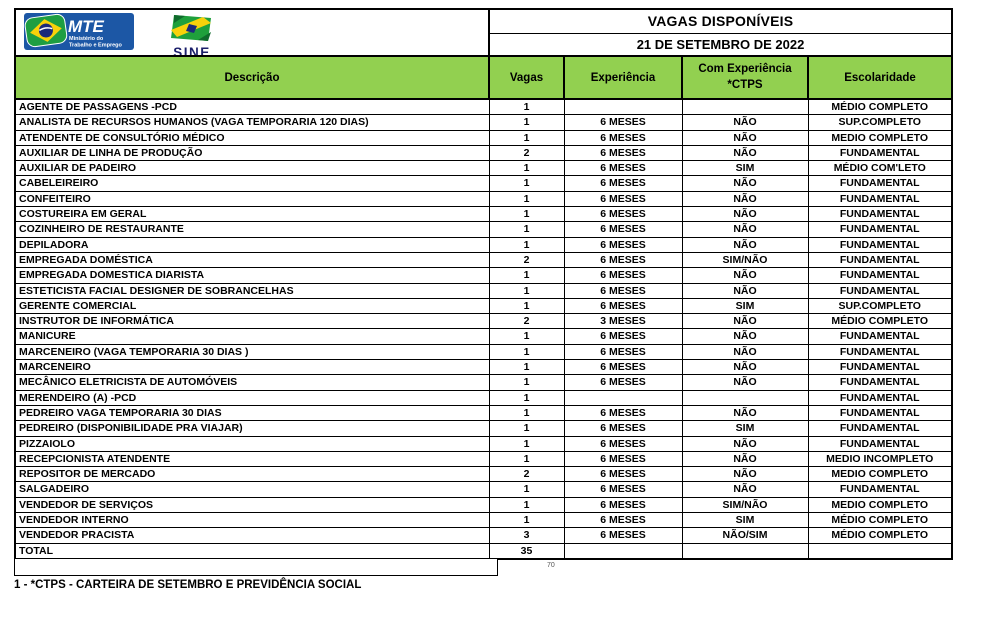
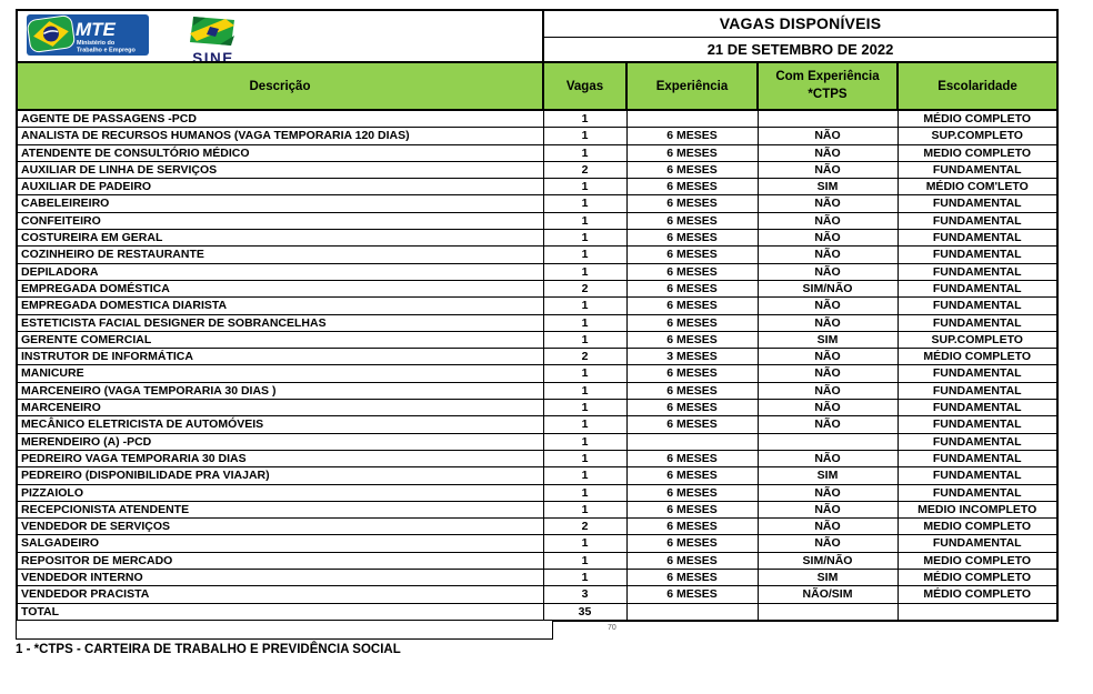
  21 DE SETEMBRO DE 2022
  Descrição	Vagas	Experiência	Com Experiência *CTPS	Escolaridade
  AGENTE DE PASSAGENS -PCD	1			MÉDIO COMPLETO
  ANALISTA DE RECURSOS HUMANOS (VAGA TEMPORARIA 120 DIAS)	1	6 MESES	NÃO	SUP.COMPLETO
  ATENDENTE DE CONSULTÓRIO MÉDICO	1	6 MESES	NÃO	MEDIO COMPLETO
- AUXILIAR DE LINHA DE PRODUÇÃO	2	6 MESES	NÃO	FUNDAMENTAL
+ AUXILIAR DE LINHA DE SERVIÇOS	2	6 MESES	NÃO	FUNDAMENTAL
  AUXILIAR DE PADEIRO	1	6 MESES	SIM	MÉDIO COM'LETO
  CABELEIREIRO	1	6 MESES	NÃO	FUNDAMENTAL
  CONFEITEIRO	1	6 MESES	NÃO	FUNDAMENTAL
  COSTUREIRA EM GERAL	1	6 MESES	NÃO	FUNDAMENTAL
  COZINHEIRO DE RESTAURANTE	1	6 MESES	NÃO	FUNDAMENTAL
  DEPILADORA	1	6 MESES	NÃO	FUNDAMENTAL
  EMPREGADA DOMÉSTICA	2	6 MESES	SIM/NÃO	FUNDAMENTAL
  EMPREGADA DOMESTICA DIARISTA	1	6 MESES	NÃO	FUNDAMENTAL
  ESTETICISTA FACIAL DESIGNER DE SOBRANCELHAS	1	6 MESES	NÃO	FUNDAMENTAL
  GERENTE COMERCIAL	1	6 MESES	SIM	SUP.COMPLETO
  INSTRUTOR DE INFORMÁTICA	2	3 MESES	NÃO	MÉDIO COMPLETO
  MANICURE	1	6 MESES	NÃO	FUNDAMENTAL
  MARCENEIRO (VAGA TEMPORARIA 30 DIAS )	1	6 MESES	NÃO	FUNDAMENTAL
  MARCENEIRO	1	6 MESES	NÃO	FUNDAMENTAL
  MECÂNICO ELETRICISTA DE AUTOMÓVEIS	1	6 MESES	NÃO	FUNDAMENTAL
  MERENDEIRO (A) -PCD	1			FUNDAMENTAL
  PEDREIRO VAGA TEMPORARIA 30 DIAS	1	6 MESES	NÃO	FUNDAMENTAL
  PEDREIRO (DISPONIBILIDADE PRA VIAJAR)	1	6 MESES	SIM	FUNDAMENTAL
  PIZZAIOLO	1	6 MESES	NÃO	FUNDAMENTAL
  RECEPCIONISTA ATENDENTE	1	6 MESES	NÃO	MEDIO INCOMPLETO
- REPOSITOR DE MERCADO	2	6 MESES	NÃO	MEDIO COMPLETO
+ VENDEDOR DE SERVIÇOS	2	6 MESES	NÃO	MEDIO COMPLETO
  SALGADEIRO	1	6 MESES	NÃO	FUNDAMENTAL
- VENDEDOR DE SERVIÇOS	1	6 MESES	SIM/NÃO	MEDIO COMPLETO
+ REPOSITOR DE MERCADO	1	6 MESES	SIM/NÃO	MEDIO COMPLETO
  VENDEDOR INTERNO	1	6 MESES	SIM	MÉDIO COMPLETO
  VENDEDOR PRACISTA	3	6 MESES	NÃO/SIM	MÉDIO COMPLETO
  TOTAL	35
- 1 - *CTPS - CARTEIRA DE SETEMBRO E PREVIDÊNCIA SOCIAL
+ 1 - *CTPS - CARTEIRA DE TRABALHO E PREVIDÊNCIA SOCIAL
